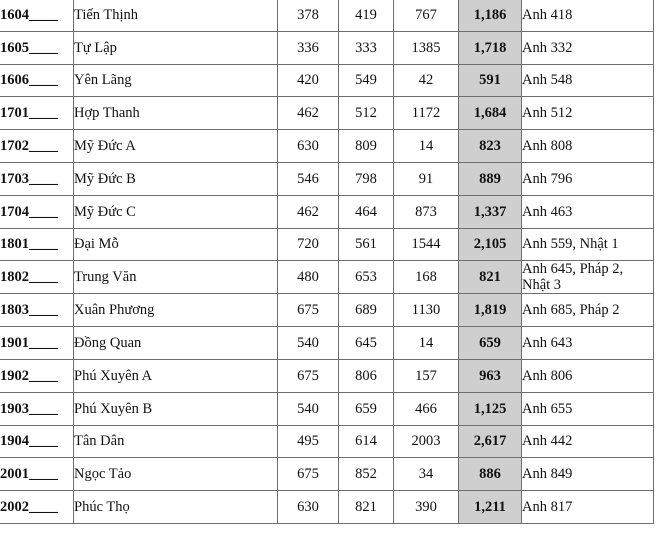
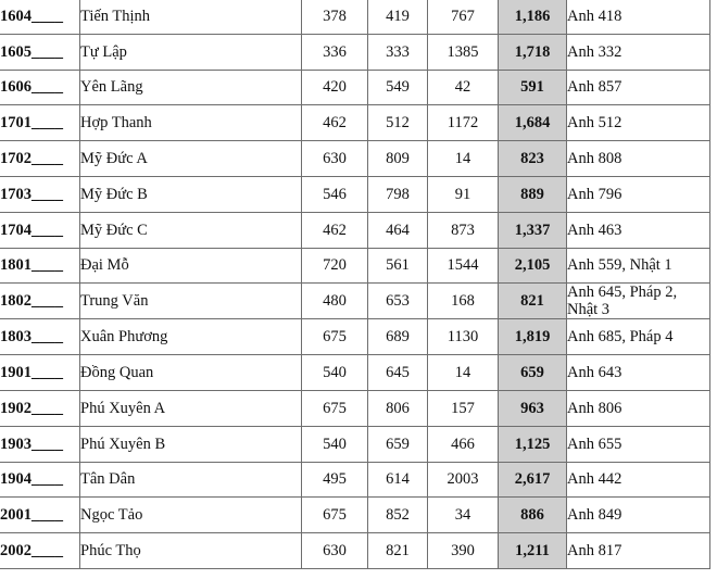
  1604____	Tiến Thịnh	378	419	767	1,186	Anh 418
  1605____	Tự Lập	336	333	1385	1,718	Anh 332
- 1606____	Yên Lãng	420	549	42	591	Anh 548
+ 1606____	Yên Lãng	420	549	42	591	Anh 857
  1701____	Hợp Thanh	462	512	1172	1,684	Anh 512
  1702____	Mỹ Đức A	630	809	14	823	Anh 808
  1703____	Mỹ Đức B	546	798	91	889	Anh 796
  1704____	Mỹ Đức C	462	464	873	1,337	Anh 463
  1801____	Đại Mỗ	720	561	1544	2,105	Anh 559, Nhật 1
  1802____	Trung Văn	480	653	168	821	Anh 645, Pháp 2, Nhật 3
- 1803____	Xuân Phương	675	689	1130	1,819	Anh 685, Pháp 2
+ 1803____	Xuân Phương	675	689	1130	1,819	Anh 685, Pháp 4
  1901____	Đồng Quan	540	645	14	659	Anh 643
  1902____	Phú Xuyên A	675	806	157	963	Anh 806
  1903____	Phú Xuyên B	540	659	466	1,125	Anh 655
  1904____	Tân Dân	495	614	2003	2,617	Anh 442
  2001____	Ngọc Tảo	675	852	34	886	Anh 849
  2002____	Phúc Thọ	630	821	390	1,211	Anh 817
